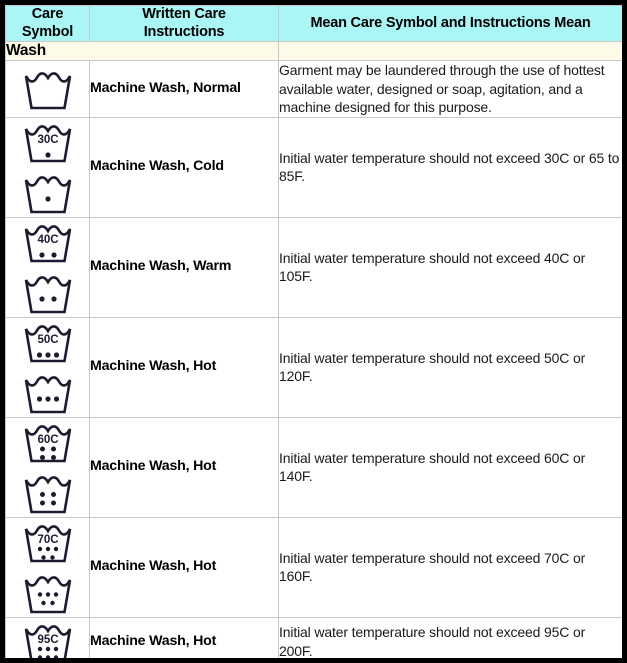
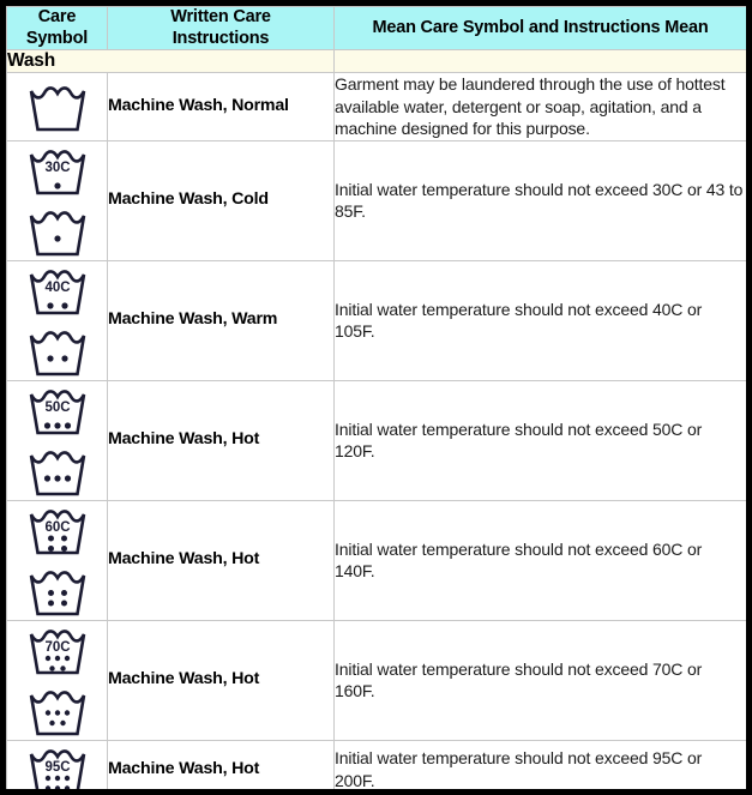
  Care Symbol	Written Care Instructions	Mean Care Symbol and Instructions Mean
  Wash
- 	Machine Wash, Normal	Garment may be laundered through the use of hottest available water, designed or soap, agitation, and a machine designed for this purpose.
+ 	Machine Wash, Normal	Garment may be laundered through the use of hottest available water, detergent or soap, agitation, and a machine designed for this purpose.
- 30C	Machine Wash, Cold	Initial water temperature should not exceed 30C or 65 to 85F.
+ 30C	Machine Wash, Cold	Initial water temperature should not exceed 30C or 43 to 85F.
  40C	Machine Wash, Warm	Initial water temperature should not exceed 40C or 105F.
  50C	Machine Wash, Hot	Initial water temperature should not exceed 50C or 120F.
  60C	Machine Wash, Hot	Initial water temperature should not exceed 60C or 140F.
  70C	Machine Wash, Hot	Initial water temperature should not exceed 70C or 160F.
  95C	Machine Wash, Hot	Initial water temperature should not exceed 95C or 200F.
